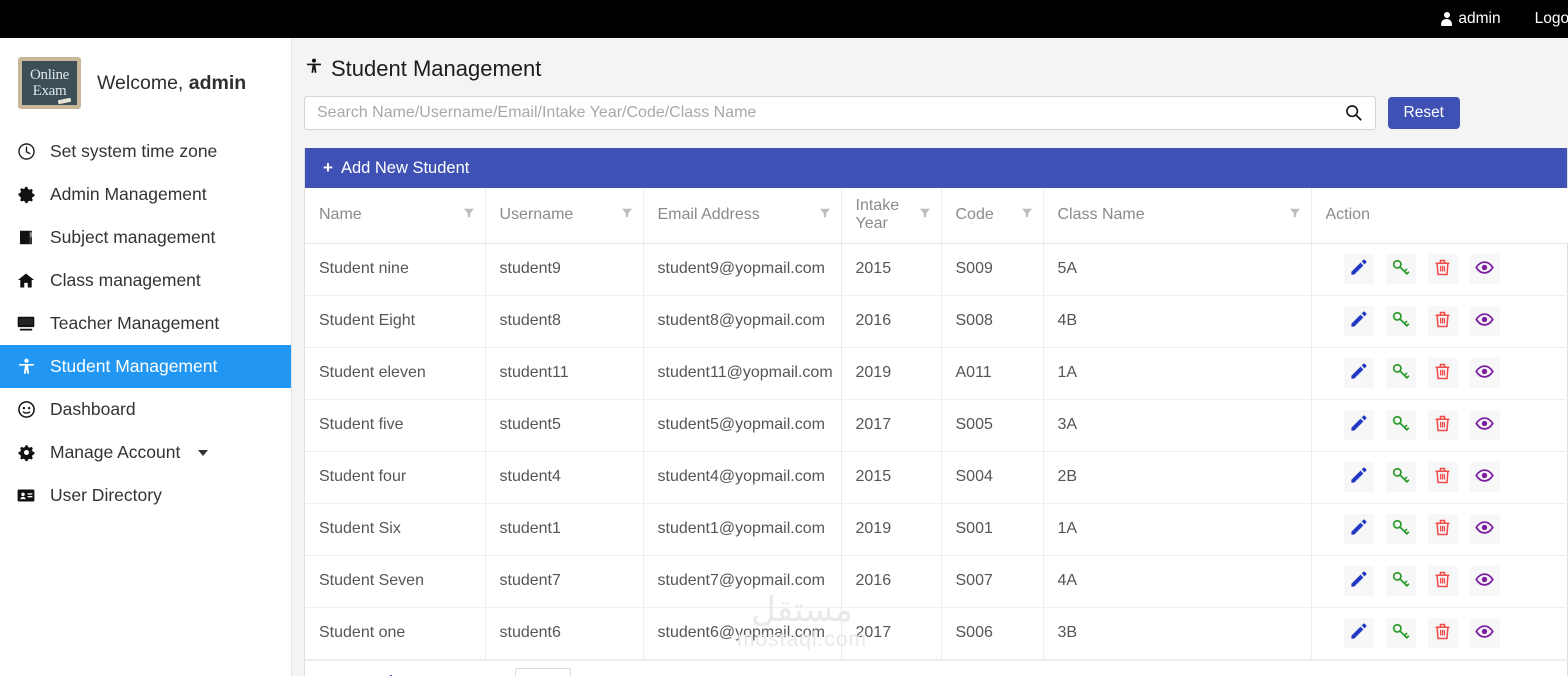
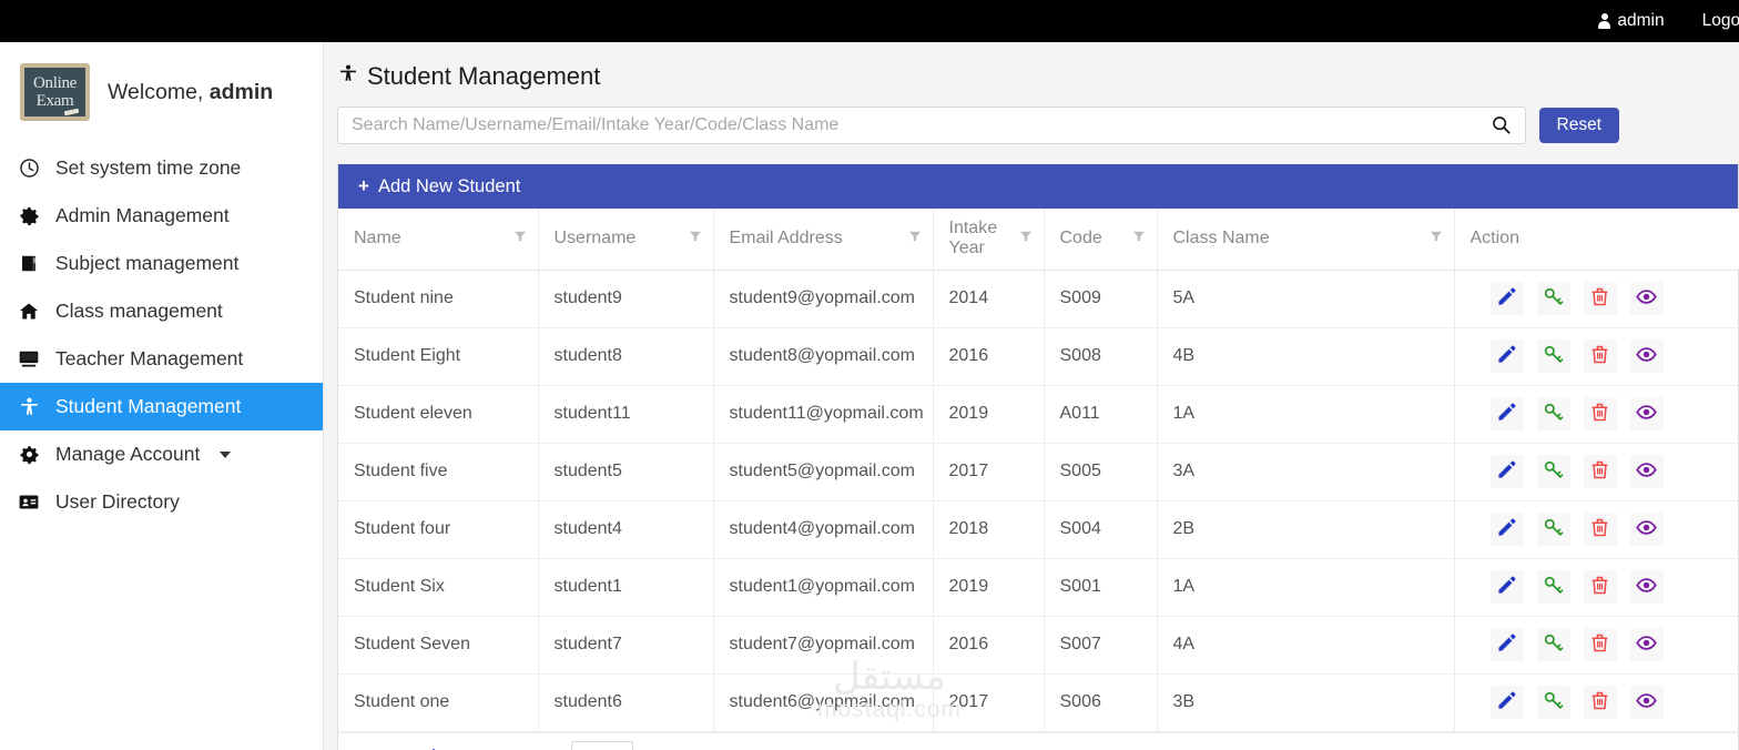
  admin
  Online
  Exam
  Welcome, admin
  Set system time zone
  Admin Management
  Subject management
  Class management
  Teacher Management
  Student Management
- Dashboard
  Manage Account
  User Directory
  Student Management
  Search Name/Username/Email/Intake Year/Code/Class Name
  Reset
  +
  Add New Student
  Name	Username	Email Address	Intake Year	Code	Class Name	Action
- Student nine	student9	student9@yopmail.com	2015	S009	5A
+ Student nine	student9	student9@yopmail.com	2014	S009	5A
  Student Eight	student8	student8@yopmail.com	2016	S008	4B
  Student eleven	student11	student11@yopmail.com	2019	A011	1A
  Student five	student5	student5@yopmail.com	2017	S005	3A
- Student four	student4	student4@yopmail.com	2015	S004	2B
+ Student four	student4	student4@yopmail.com	2018	S004	2B
  Student Six	student1	student1@yopmail.com	2019	S001	1A
  Student Seven	student7	student7@yopmail.com	2016	S007	4A
  Student one	student6	student6@yopmail.com	2017	S006	3B
  ستقل
  mostaql.com
